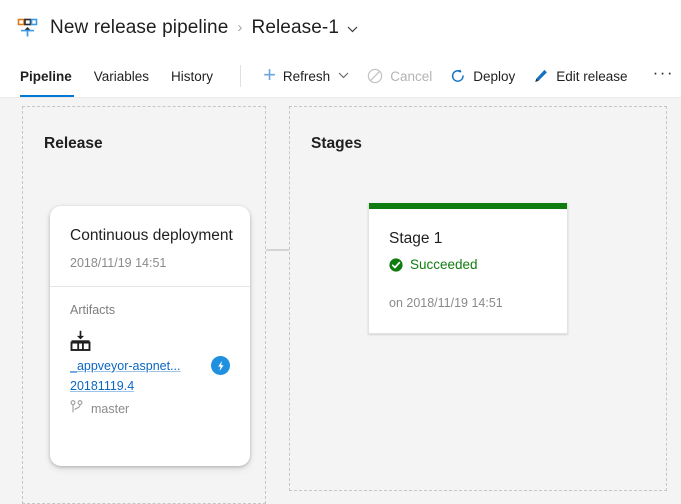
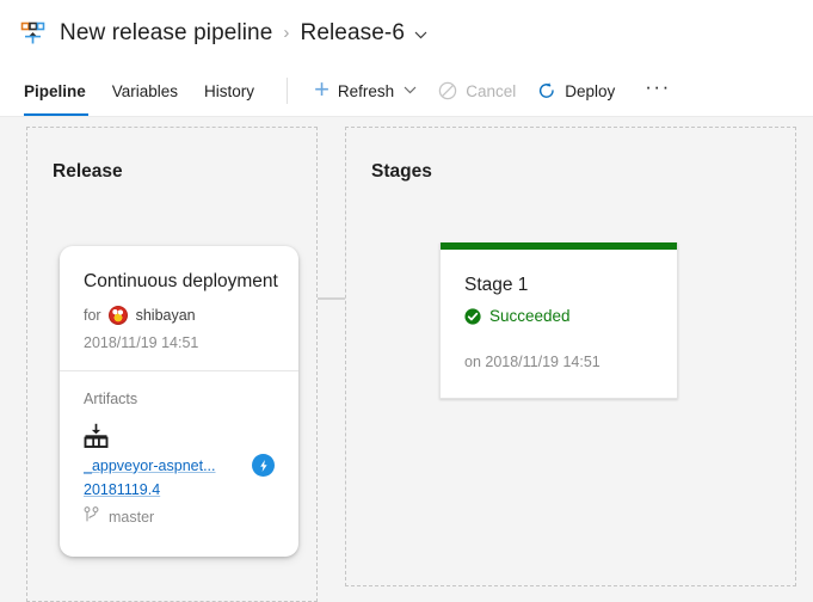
  New release pipeline
  ›
- Release-1
+ Release-6
  Pipeline
  Variables
  History
  +
  Refresh
  Cancel
  Deploy
- Edit release
  ···
  Release
  Continuous deployment
+ for
+ shibayan
  2018/11/19 14:51
  Artifacts
  _appveyor-aspnet...
  20181119.4
  master
  Stages
  Stage 1
  Succeeded
  on 2018/11/19 14:51
